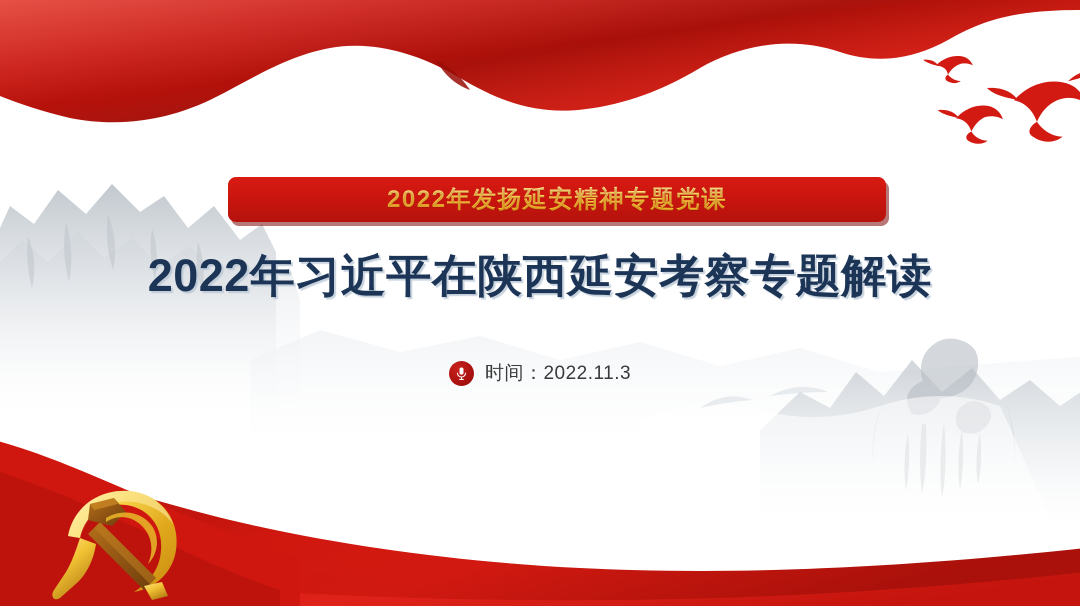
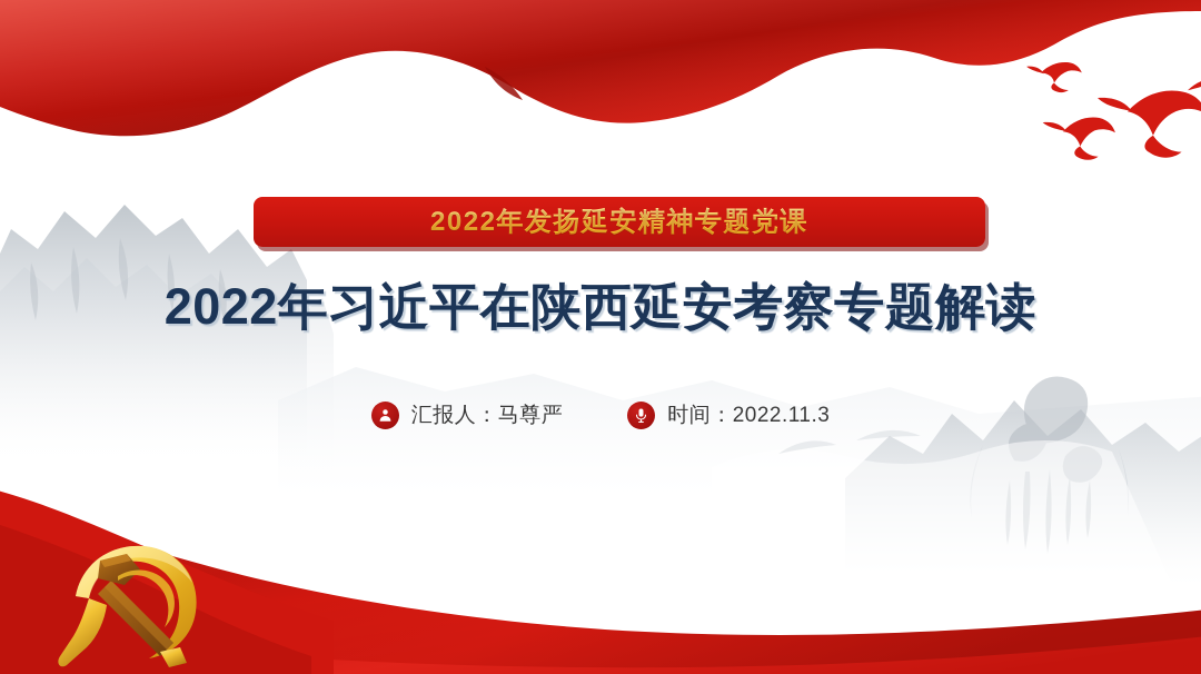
  2022年发扬延安精神专题党课
  2022年习近平在陕西延安考察专题解读
+ 汇报人：马尊严
  时间：2022.11.3
